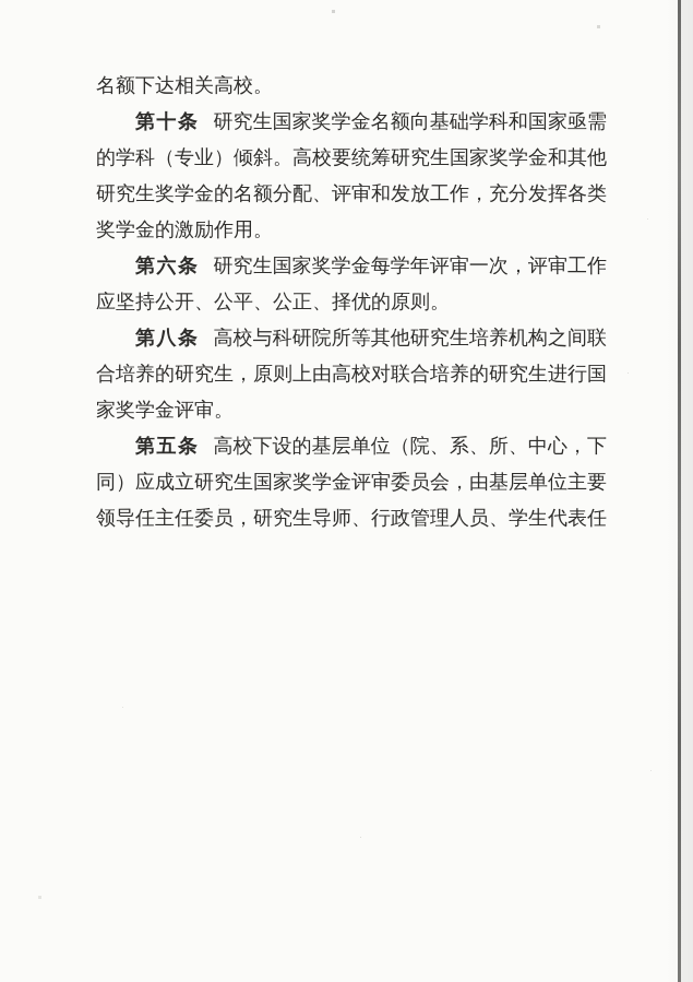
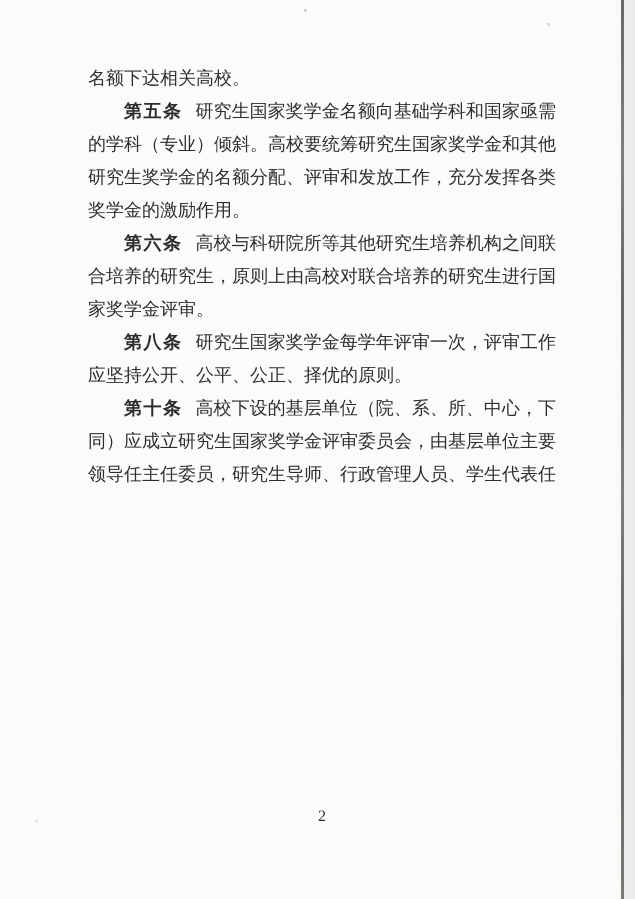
  名额下达相关高校。
- 第十条 研究生国家奖学金名额向基础学科和国家亟需的学科（专业）倾斜。高校要统筹研究生国家奖学金和其他研究生奖学金的名额分配、评审和发放工作，充分发挥各类奖学金的激励作用。
+ 第五条 研究生国家奖学金名额向基础学科和国家亟需的学科（专业）倾斜。高校要统筹研究生国家奖学金和其他研究生奖学金的名额分配、评审和发放工作，充分发挥各类奖学金的激励作用。
- 第六条 研究生国家奖学金每学年评审一次，评审工作应坚持公开、公平、公正、择优的原则。
+ 第六条 高校与科研院所等其他研究生培养机构之间联合培养的研究生，原则上由高校对联合培养的研究生进行国家奖学金评审。
- 第八条 高校与科研院所等其他研究生培养机构之间联合培养的研究生，原则上由高校对联合培养的研究生进行国家奖学金评审。
+ 第八条 研究生国家奖学金每学年评审一次，评审工作应坚持公开、公平、公正、择优的原则。
- 第五条 高校下设的基层单位（院、系、所、中心，下同）应成立研究生国家奖学金评审委员会，由基层单位主要领导任主任委员，研究生导师、行政管理人员、学生代表任
+ 第十条 高校下设的基层单位（院、系、所、中心，下同）应成立研究生国家奖学金评审委员会，由基层单位主要领导任主任委员，研究生导师、行政管理人员、学生代表任
+ 2
